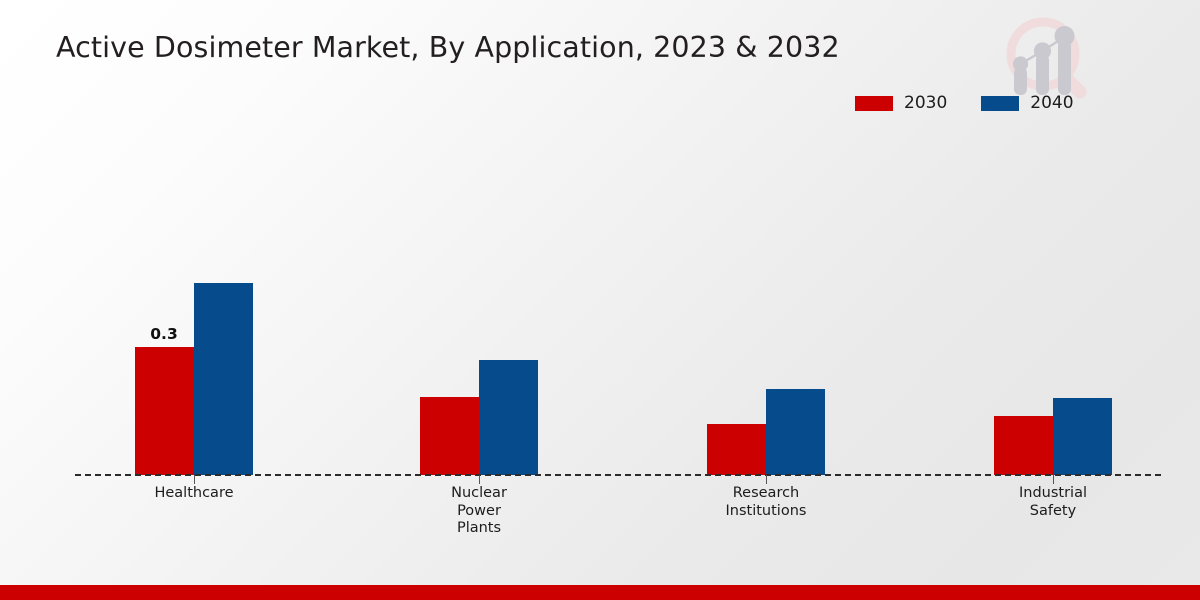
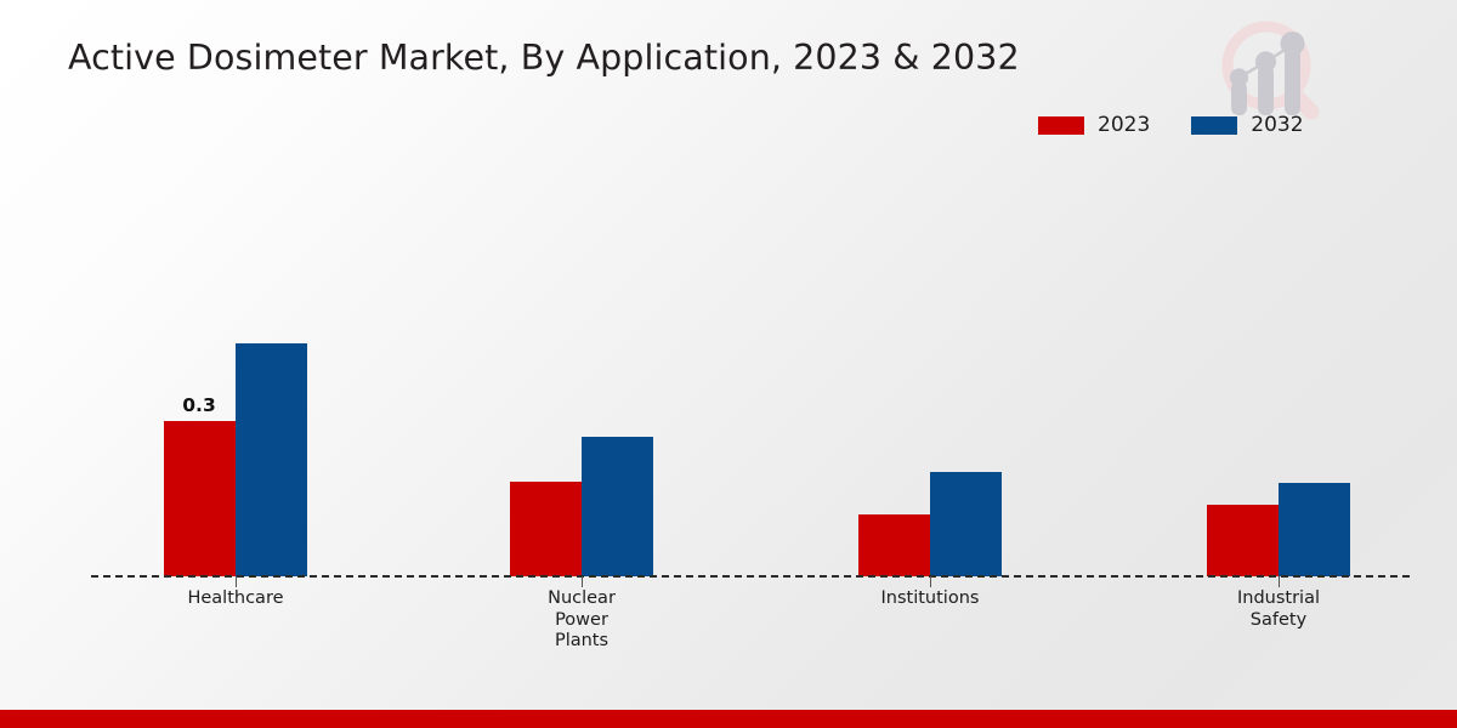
  Active Dosimeter Market, By Application, 2023 & 2032
- 2030
+ 2023
- 2040
+ 2032
  0.3
  Healthcare
  Nuclear
  Power
  Plants
- Research
  Institutions
  Industrial
  Safety
